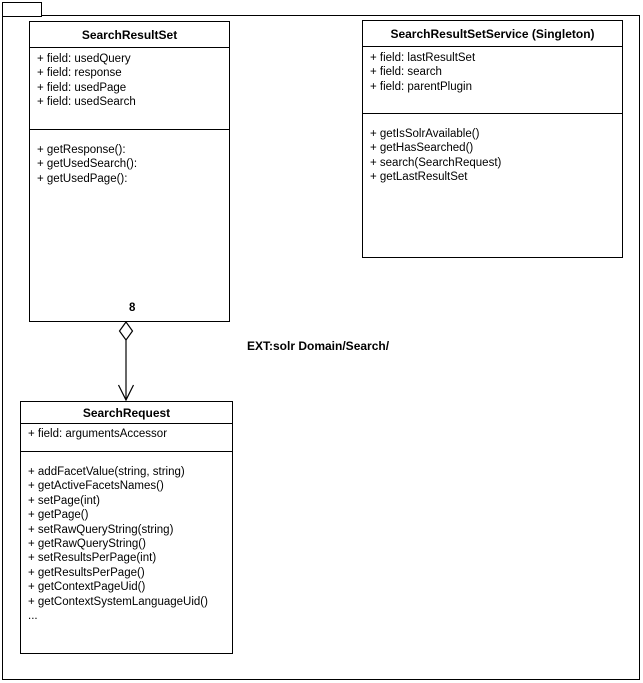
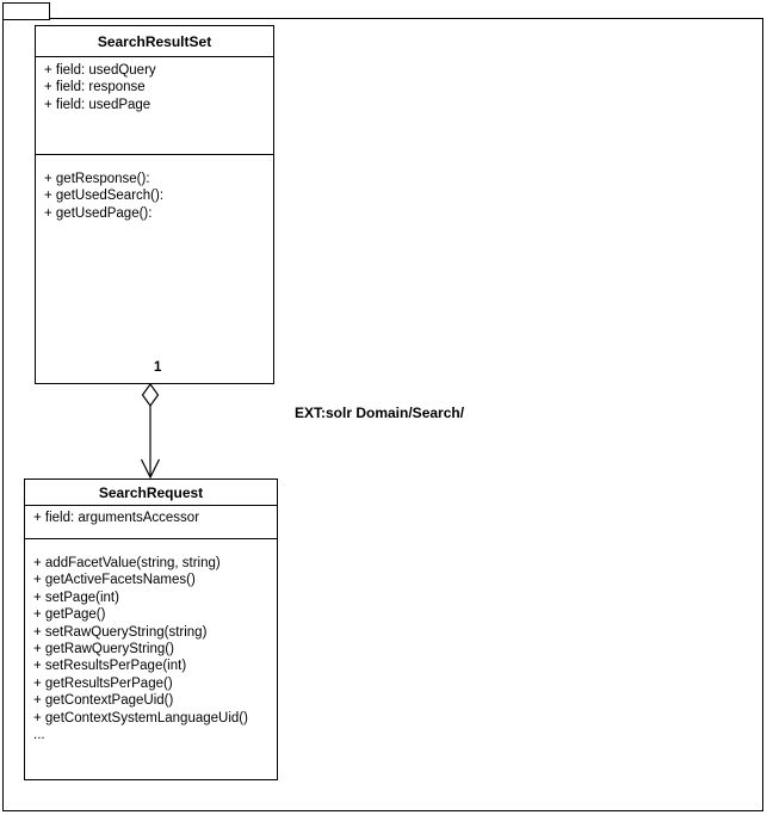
  SearchResultSet
  + field: usedQuery
  + field: response
  + field: usedPage
- + field: usedSearch
  + getResponse():
  + getUsedSearch():
  + getUsedPage():
- SearchResultSetService (Singleton)
- + field: lastResultSet
- + field: search
- + field: parentPlugin
- + getIsSolrAvailable()
- + getHasSearched()
- + search(SearchRequest)
- + getLastResultSet
  SearchRequest
  + field: argumentsAccessor
  + addFacetValue(string, string)
  + getActiveFacetsNames()
  + setPage(int)
  + getPage()
  + setRawQueryString(string)
  + getRawQueryString()
  + setResultsPerPage(int)
  + getResultsPerPage()
  + getContextPageUid()
  + getContextSystemLanguageUid()
  ...
- 8
+ 1
  EXT:solr Domain/Search/
